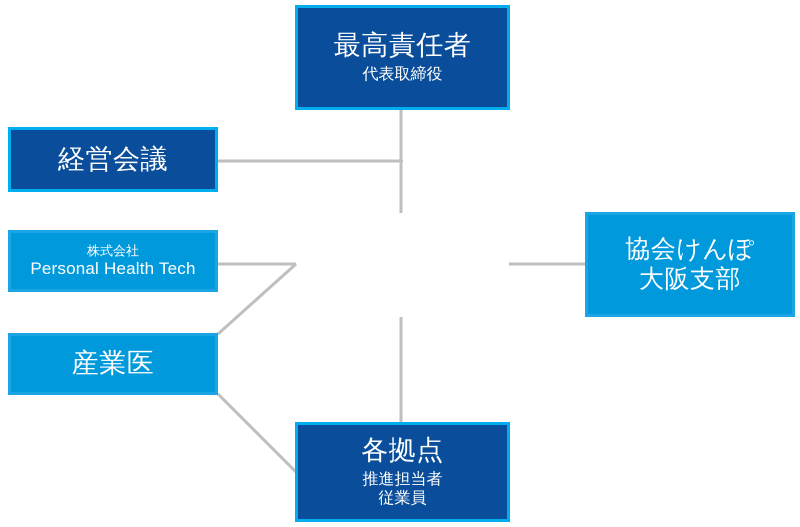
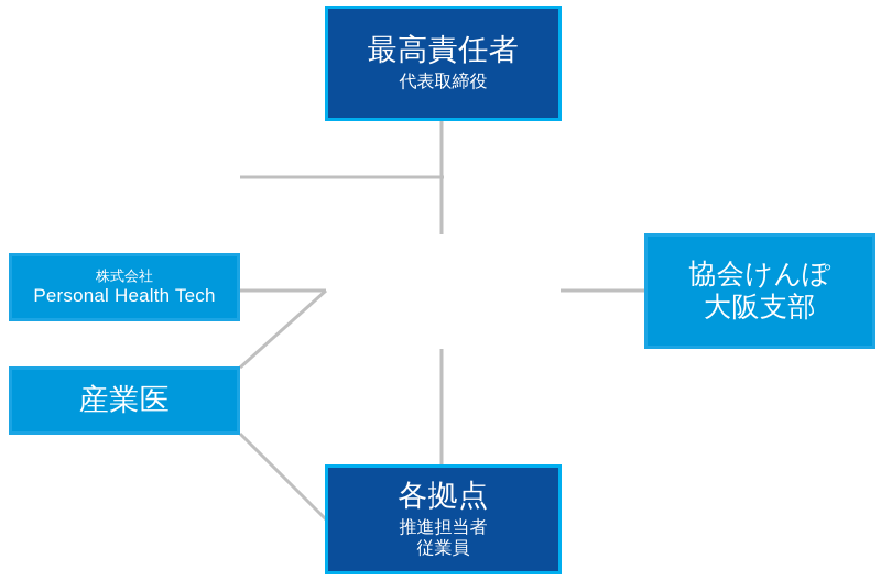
  最高責任者
  代表取締役
- 経営会議
  株式会社
  Personal Health Tech
  産業医
  協会けんぽ
  大阪支部
  各拠点
  推進担当者
  従業員
